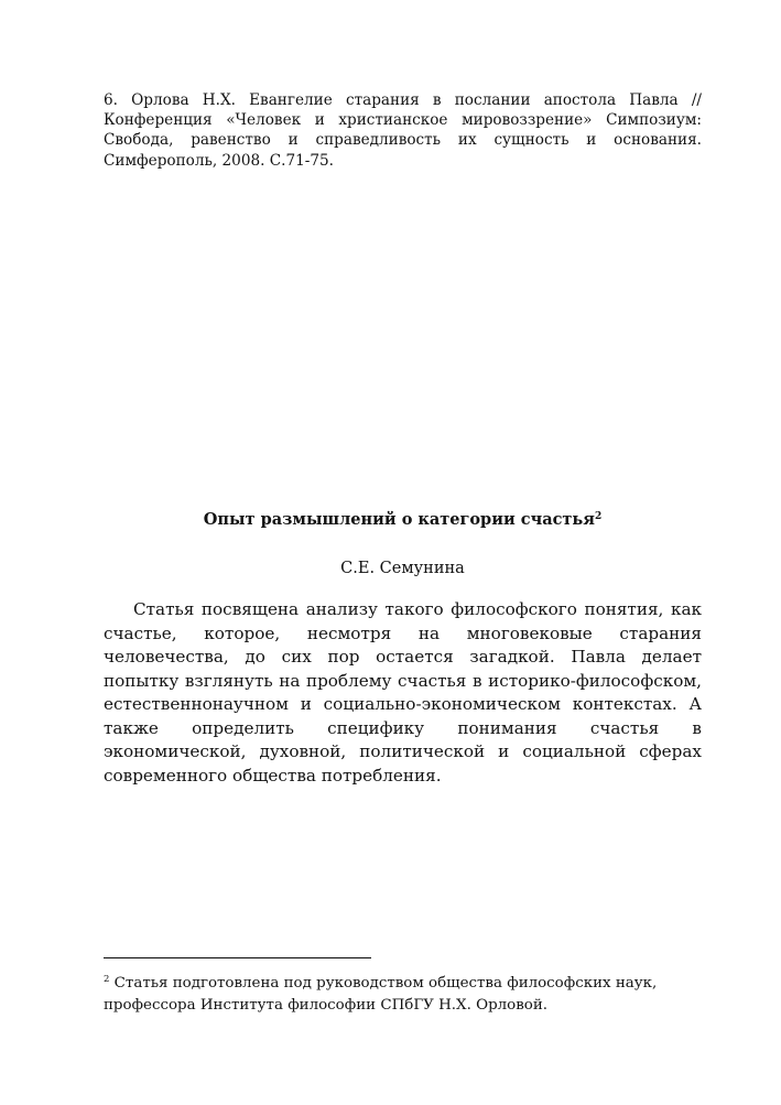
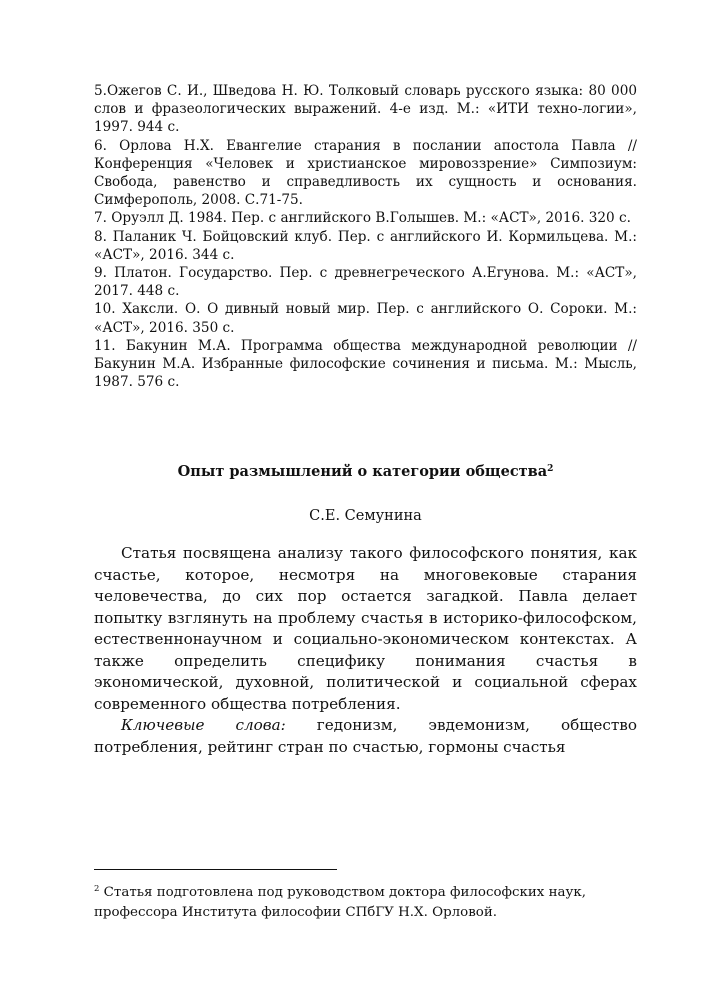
+ 5.Ожегов С. И., Шведова Н. Ю. Толковый словарь русского языка: 80 000 слов и фразеологических выражений. 4-е изд. М.: «ИТИ техно-логии», 1997. 944 с.
  6. Орлова Н.Х. Евангелие старания в послании апостола Павла // Конференция «Человек и христианское мировоззрение» Симпозиум: Свобода, равенство и справедливость их сущность и основания. Симферополь, 2008. С.71-75.
+ 7. Оруэлл Д. 1984. Пер. с английского В.Голышев. М.: «АСТ», 2016. 320 с.
+ 8. Паланик Ч. Бойцовский клуб. Пер. с английского И. Кормильцева. М.: «АСТ», 2016. 344 с.
+ 9. Платон. Государство. Пер. с древнегреческого А.Егунова. М.: «АСТ», 2017. 448 с.
+ 10. Хаксли. О. О дивный новый мир. Пер. с английского О. Сороки. М.: «АСТ», 2016. 350 с.
+ 11. Бакунин М.А. Программа общества международной революции // Бакунин М.А. Избранные философские сочинения и письма. М.: Мысль, 1987. 576 с.
- Опыт размышлений о категории счастья2
+ Опыт размышлений о категории общества2
  С.Е. Семунина
  Статья посвящена анализу такого философского понятия, как счастье, которое, несмотря на многовековые старания человечества, до сих пор остается загадкой. Павла делает попытку взглянуть на проблему счастья в историко-философском, естественнонаучном и социально-экономическом контекстах. А также определить специфику понимания счастья в экономической, духовной, политической и социальной сферах современного общества потребления.
+ Ключевые слова: гедонизм, эвдемонизм, общество потребления, рейтинг стран по счастью, гормоны счастья
- 2 Статья подготовлена под руководством общества философских наук, профессора Института философии СПбГУ Н.Х. Орловой.
+ 2 Статья подготовлена под руководством доктора философских наук, профессора Института философии СПбГУ Н.Х. Орловой.
